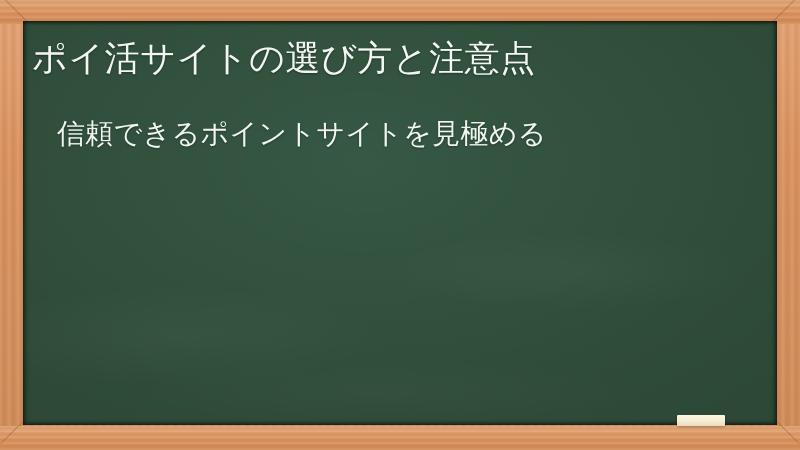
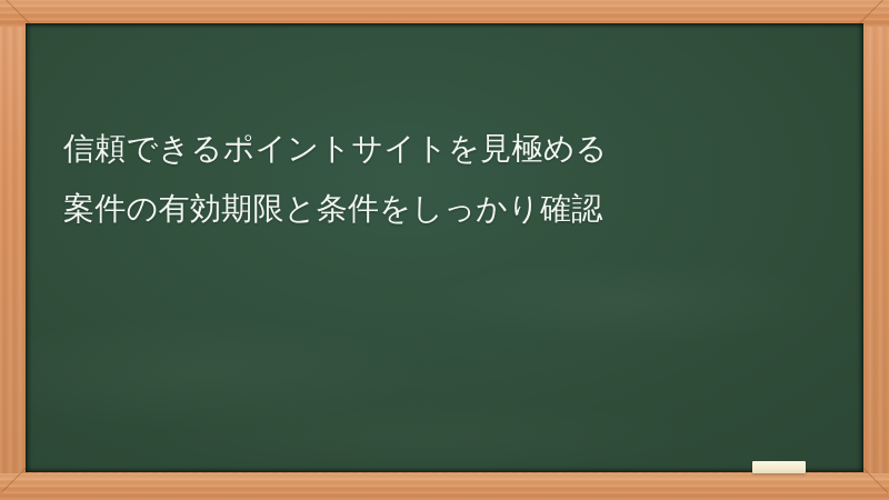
- ポイ活サイトの選び方と注意点
  信頼できるポイントサイトを見極める
+ 案件の有効期限と条件をしっかり確認
